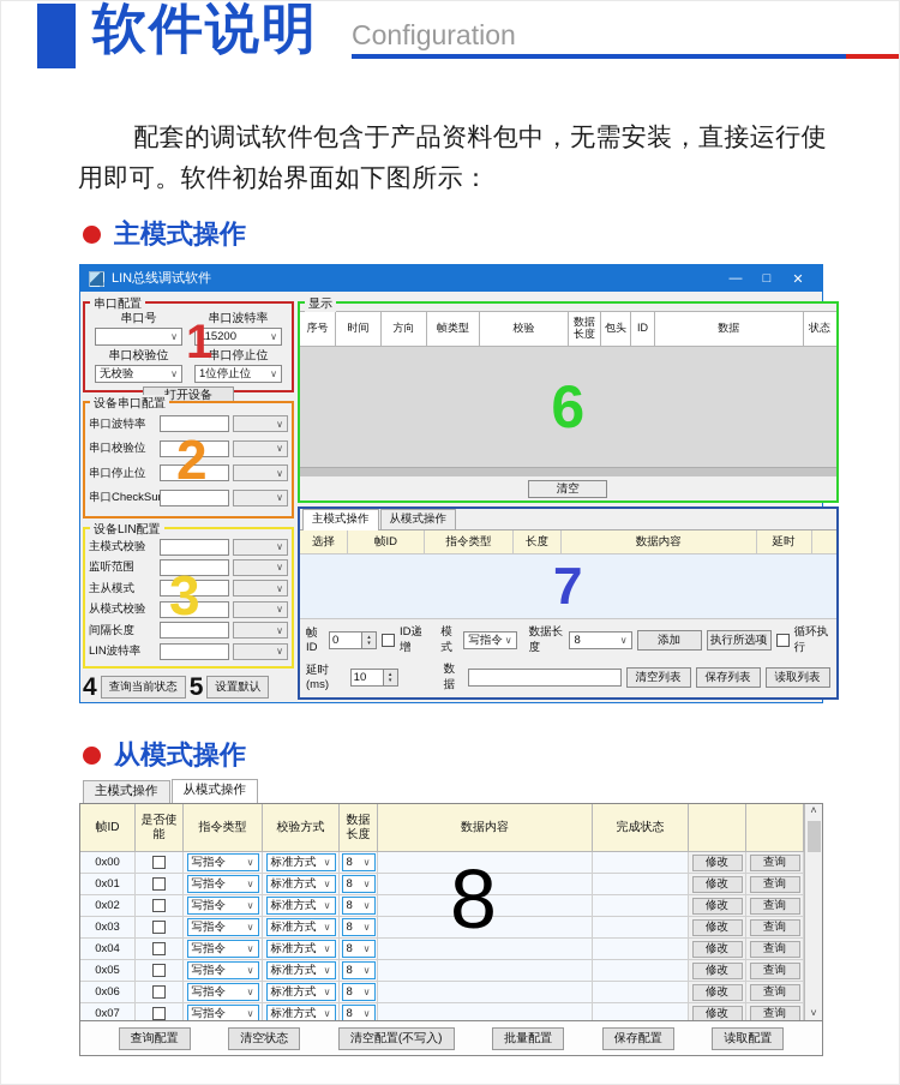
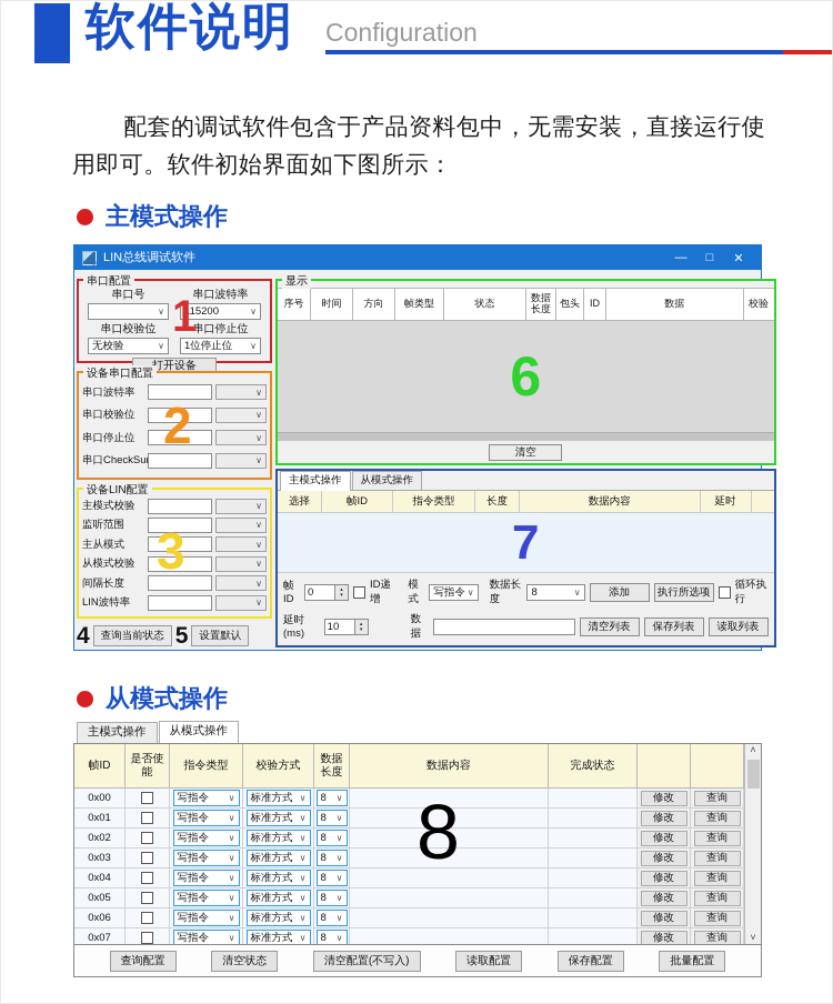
  软件说明
  Configuration
  配套的调试软件包含于产品资料包中，无需安装，直接运行使用即可。软件初始界面如下图所示：
  主模式操作
  LIN总线调试软件
  —
  □
  ✕
  串口配置
  1
  串口号
  串口波特率
  115200
  串口校验位
  无校验
  串口停止位
  1位停止位
  打开设备
  设备串口配置
  2
  串口波特率
  串口校验位
  串口停止位
  串口CheckSu
  设备LIN配置
  3
  主模式校验
  监听范围
  主从模式
  从模式校验
  间隔长度
  LIN波特率
  4
  查询当前状态
  5
  设置默认
  显示
  序号
  时间
  方向
  帧类型
- 校验
+ 状态
  数据长度
  包头
  ID
  数据
- 状态
+ 校验
  6
  清空
  主模式操作
  从模式操作
  选择
  帧ID
  指令类型
  长度
  数据内容
  延时
  7
  帧ID
  0
  ID递增
  模式
  写指令
  数据长度
  8
  添加
  执行所选项
  循环执行
  延时(ms)
  10
  数据
  清空列表
  保存列表
  读取列表
  从模式操作
  主模式操作
  从模式操作
  8
  帧ID
  是否使能
  指令类型
  校验方式
  数据长度
  数据内容
  完成状态
  0x00
  写指令
  标准方式
  8
  修改
  查询
  0x01
  写指令
  标准方式
  8
  修改
  查询
  0x02
  写指令
  标准方式
  8
  修改
  查询
  0x03
  写指令
  标准方式
  8
  修改
  查询
  0x04
  写指令
  标准方式
  8
  修改
  查询
  0x05
  写指令
  标准方式
  8
  修改
  查询
  0x06
  写指令
  标准方式
  8
  修改
  查询
  0x07
  写指令
  标准方式
  8
  修改
  查询
  查询配置
  清空状态
  清空配置(不写入)
- 批量配置
+ 读取配置
  保存配置
- 读取配置
+ 批量配置
